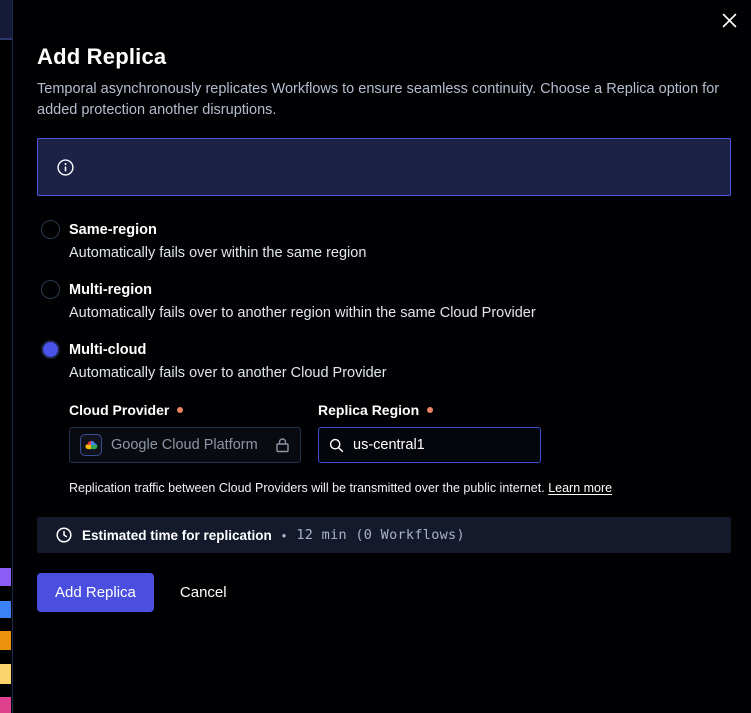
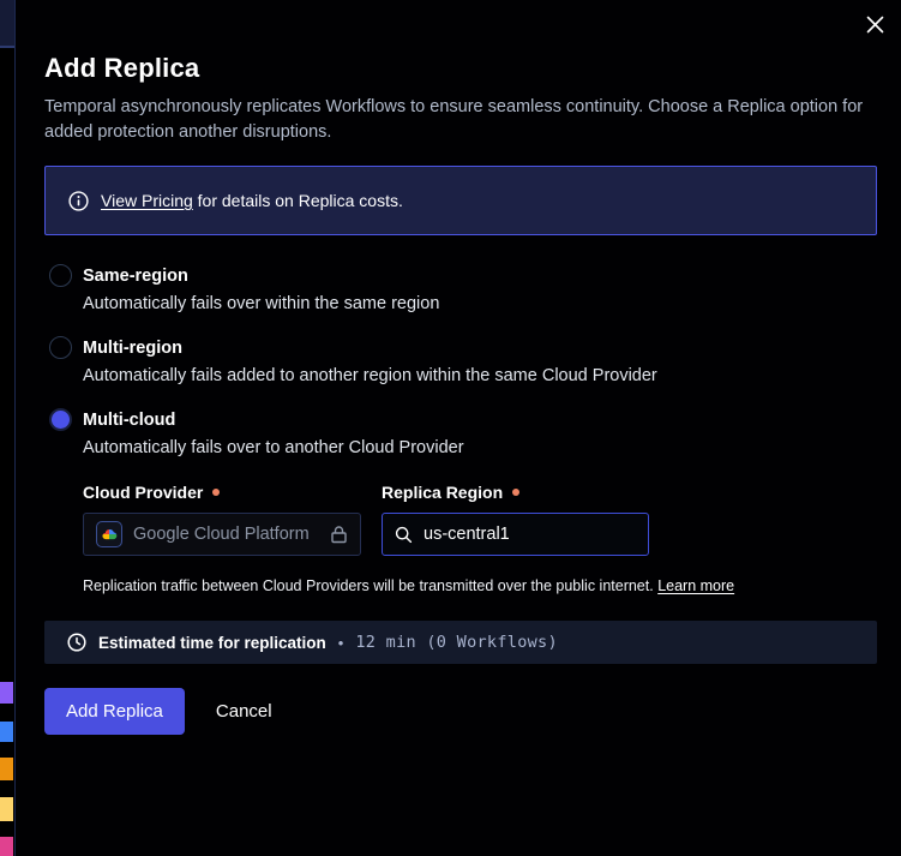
  Add Replica
  Temporal asynchronously replicates Workflows to ensure seamless continuity. Choose a Replica option for added protection another disruptions.
+ View Pricing for details on Replica costs.
  Same-region
  Automatically fails over within the same region
  Multi-region
- Automatically fails over to another region within the same Cloud Provider
+ Automatically fails added to another region within the same Cloud Provider
  Multi-cloud
  Automatically fails over to another Cloud Provider
  Cloud Provider
  Google Cloud Platform
  Replica Region
  us-central1
  Replication traffic between Cloud Providers will be transmitted over the public internet. Learn more
  Estimated time for replication
  •
  12 min (0 Workflows)
  Add Replica
  Cancel
